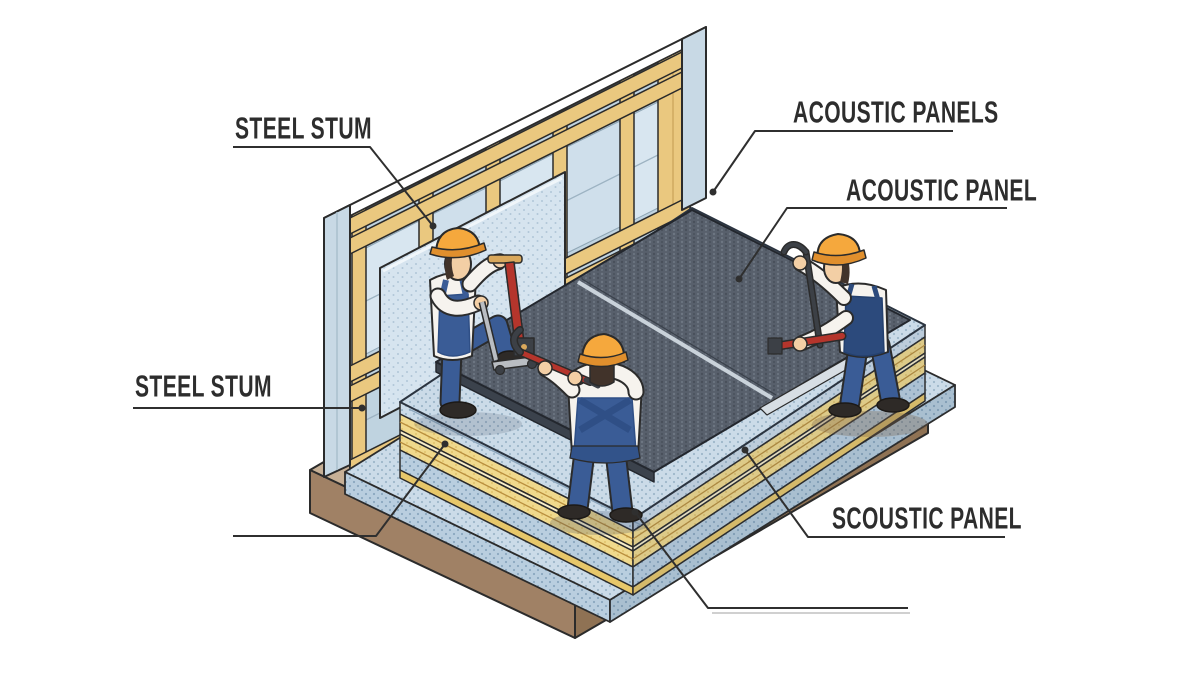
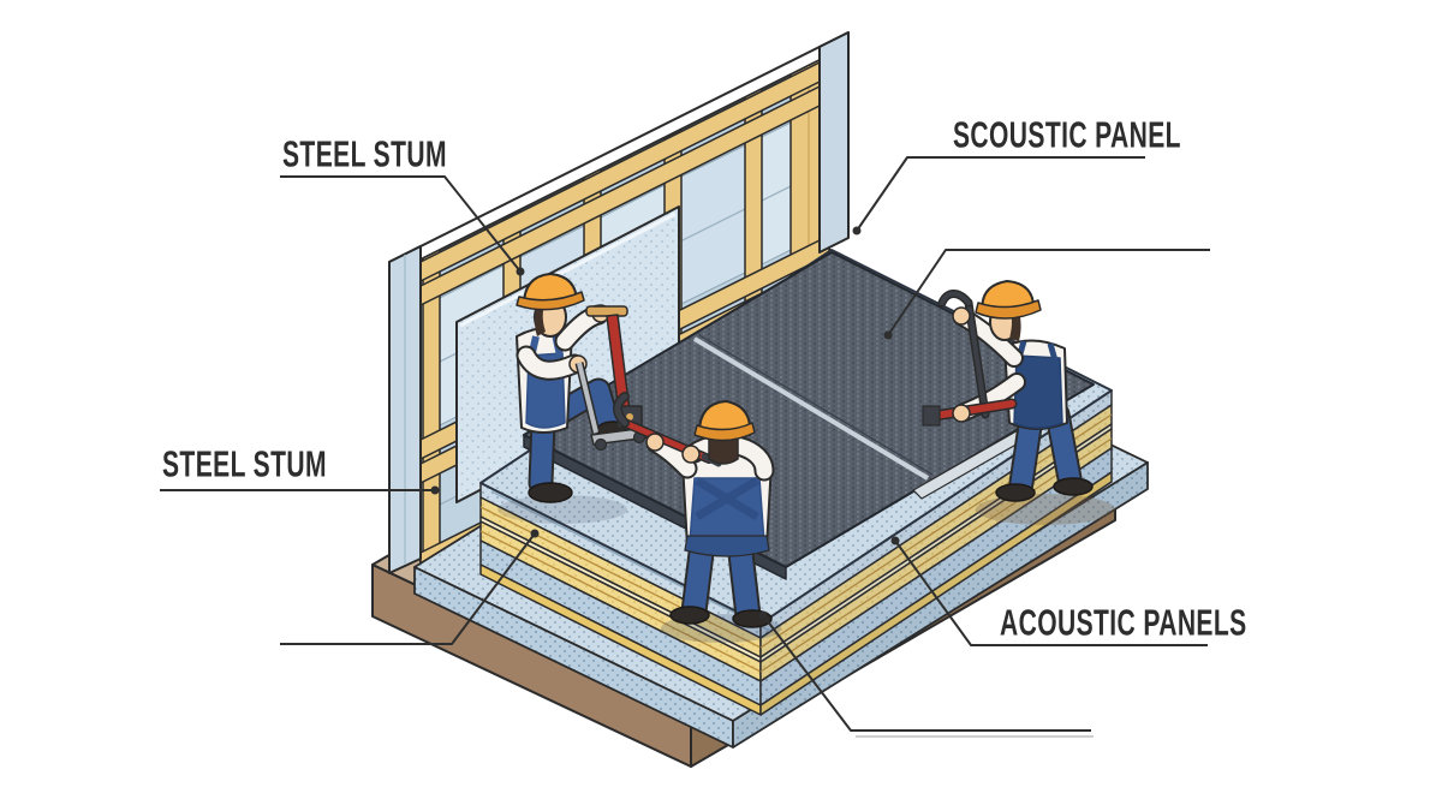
  STEEL STUM
- ACOUSTIC PANELS
+ SCOUSTIC PANEL
- ACOUSTIC PANEL
  STEEL STUM
- SCOUSTIC PANEL
+ ACOUSTIC PANELS
